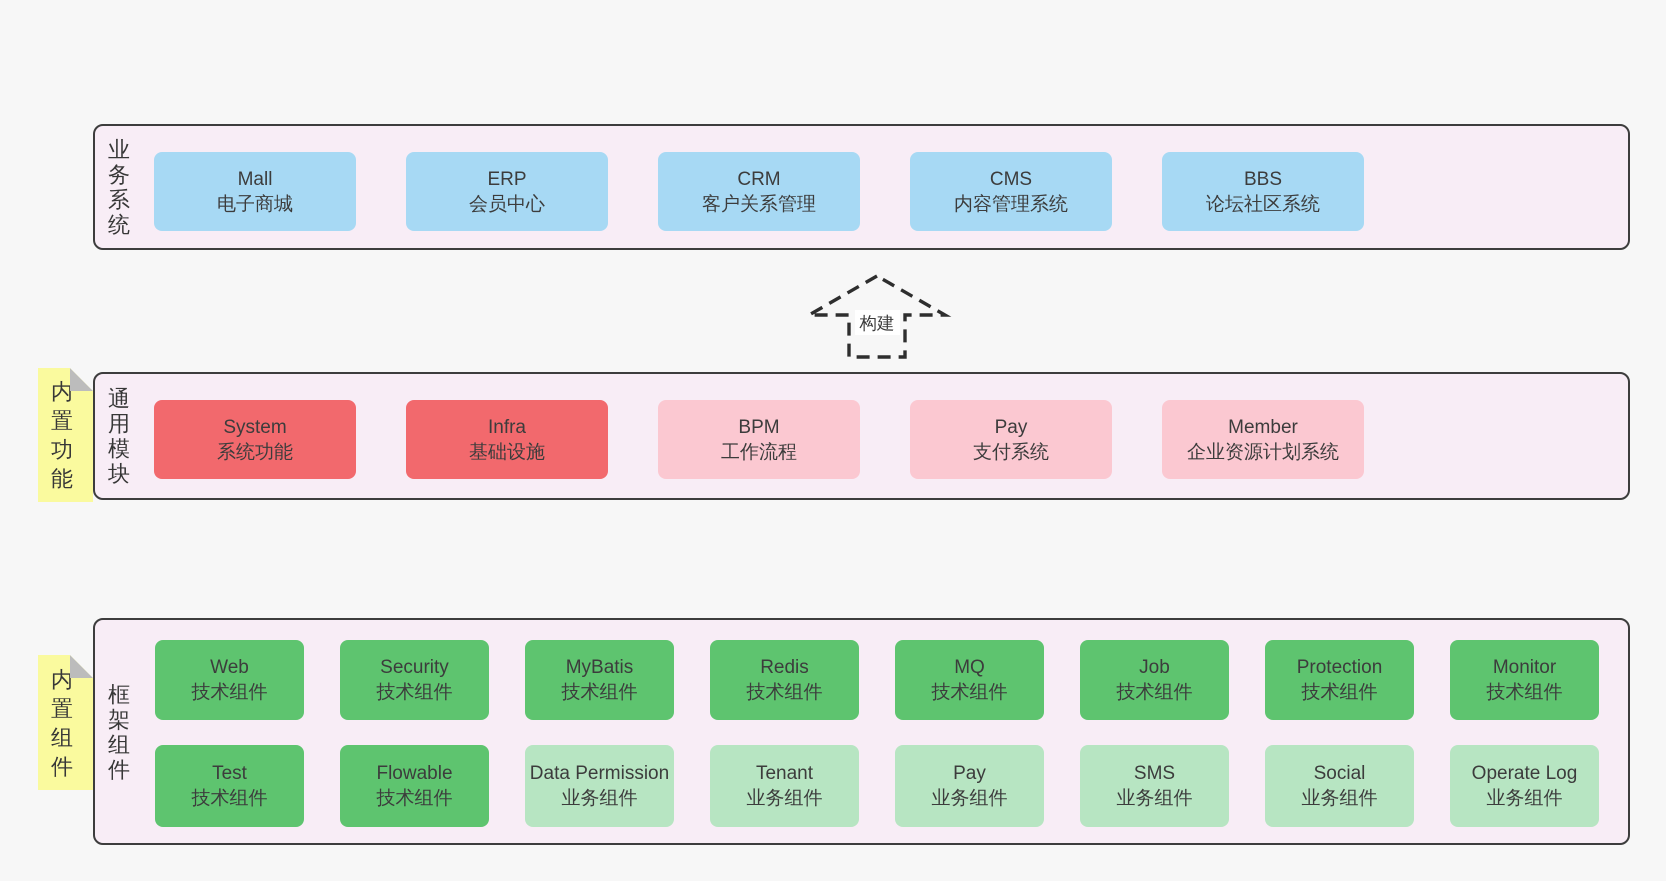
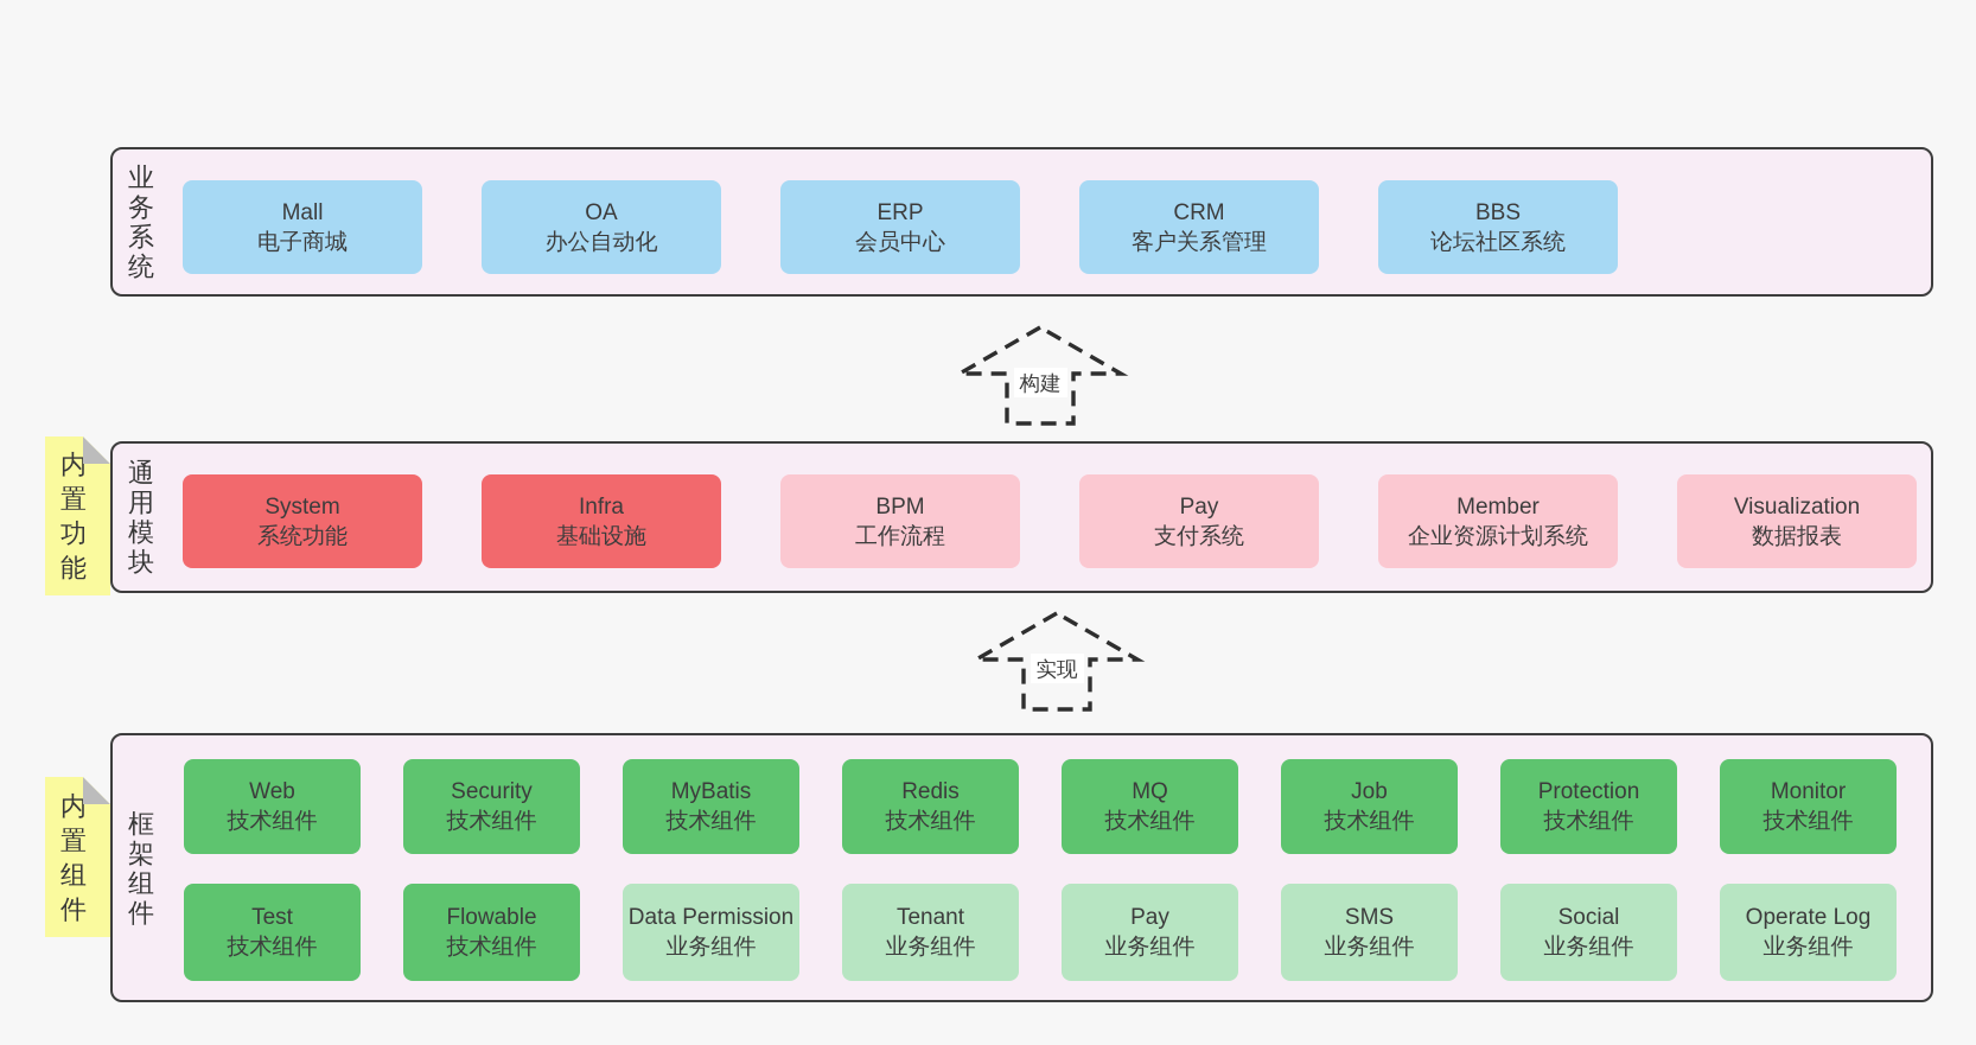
  业务系统
  Mall
  电子商城
+ OA
+ 办公自动化
  ERP
  会员中心
  CRM
  客户关系管理
- CMS
- 内容管理系统
  BBS
  论坛社区系统
  构建
  内置功能
  通用模块
  System
  系统功能
  Infra
  基础设施
  BPM
  工作流程
  Pay
  支付系统
  Member
  企业资源计划系统
+ Visualization
+ 数据报表
+ 实现
  内置组件
  框架组件
  Web
  技术组件
  Security
  技术组件
  MyBatis
  技术组件
  Redis
  技术组件
  MQ
  技术组件
  Job
  技术组件
  Protection
  技术组件
  Monitor
  技术组件
  Test
  技术组件
  Flowable
  技术组件
  Data Permission
  业务组件
  Tenant
  业务组件
  Pay
  业务组件
  SMS
  业务组件
  Social
  业务组件
  Operate Log
  业务组件
